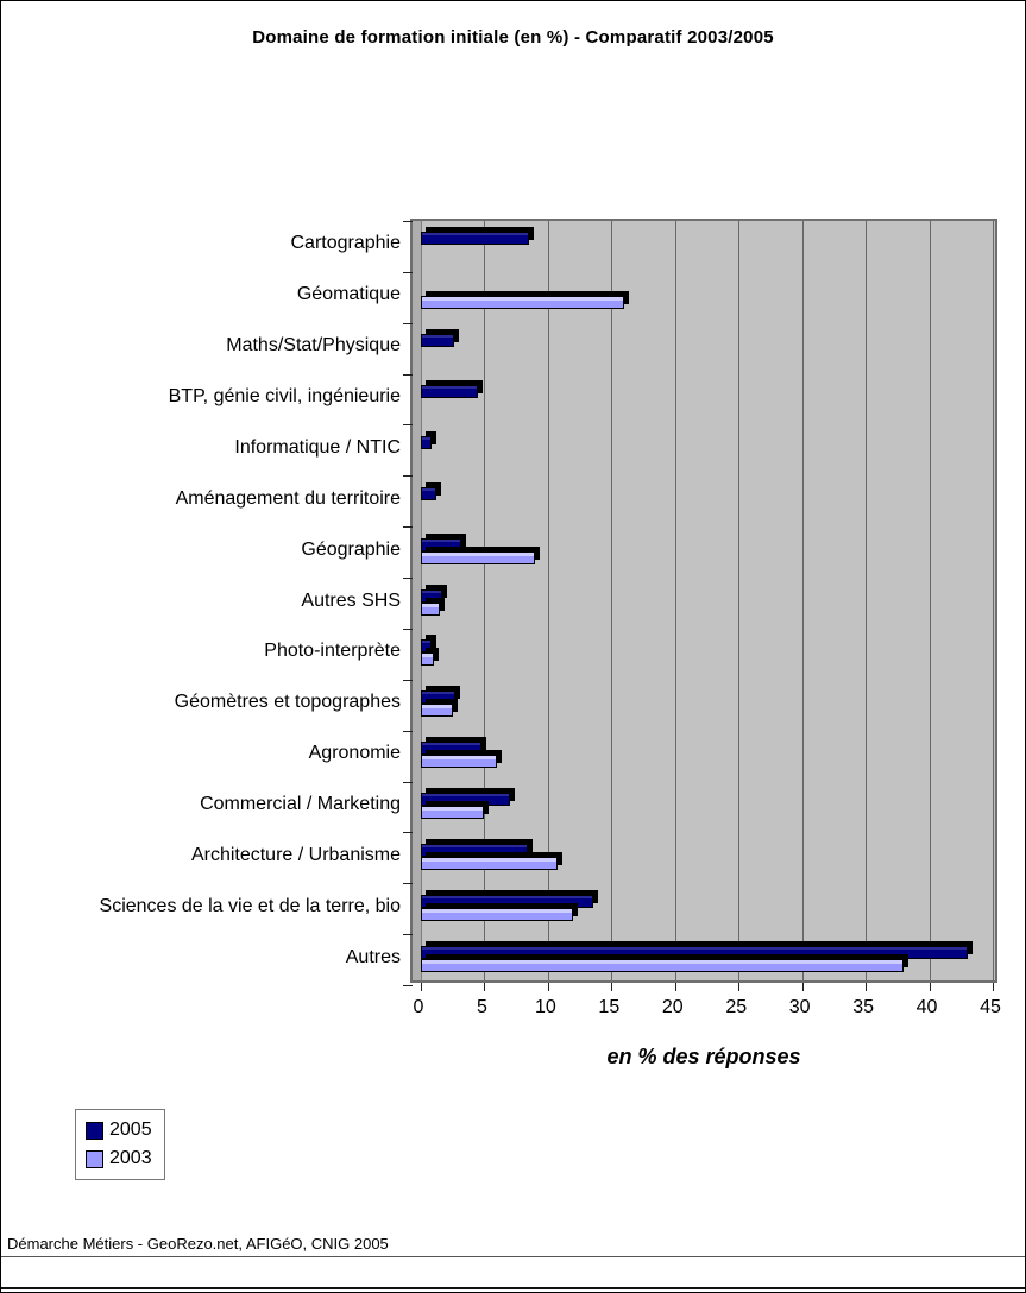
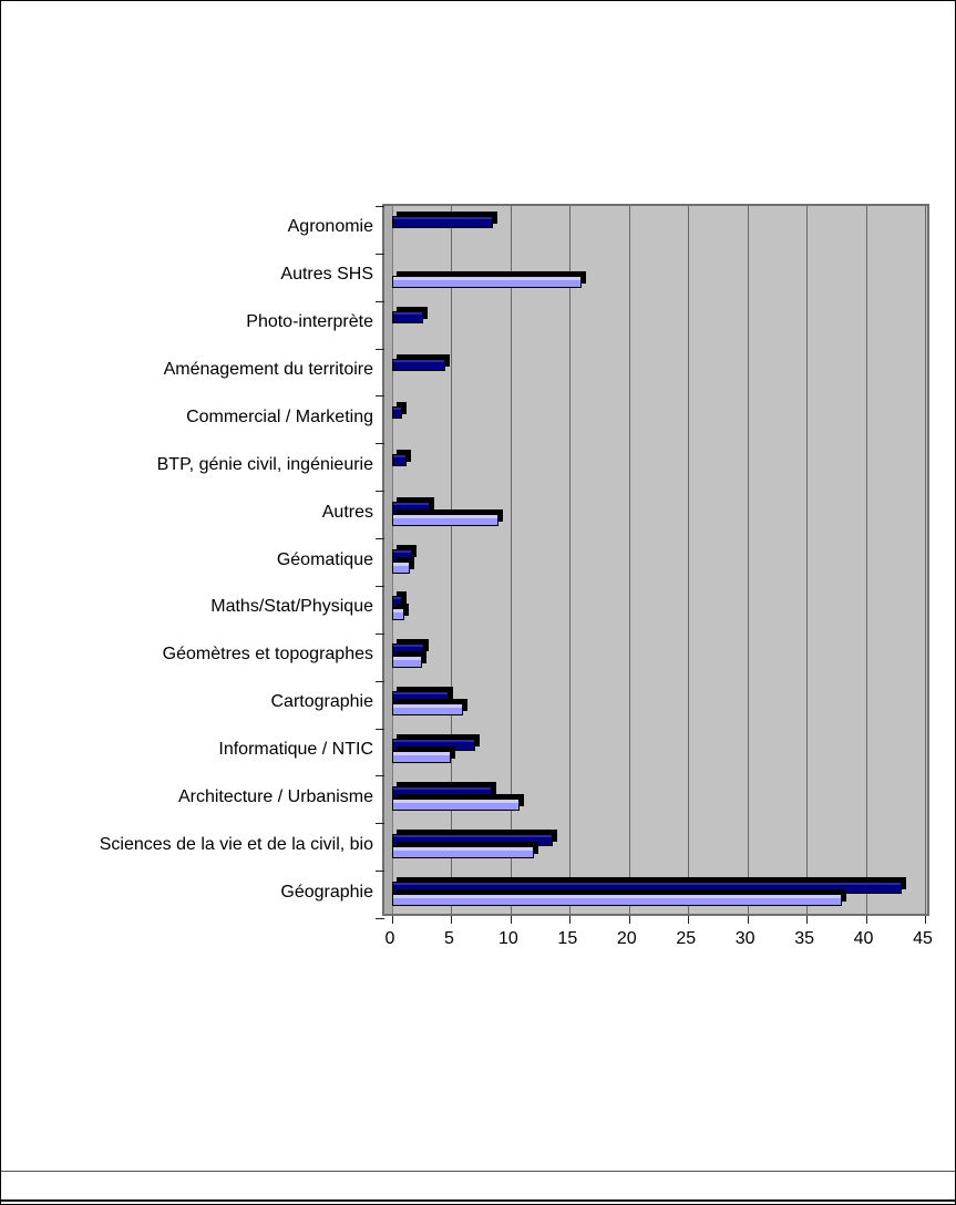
- Domaine de formation initiale (en %) - Comparatif 2003/2005
- Cartographie
+ Agronomie
- Géomatique
+ Autres SHS
- Maths/Stat/Physique
+ Photo-interprète
- BTP, génie civil, ingénieurie
+ Aménagement du territoire
- Informatique / NTIC
+ Commercial / Marketing
- Aménagement du territoire
+ BTP, génie civil, ingénieurie
- Géographie
+ Autres
- Autres SHS
+ Géomatique
- Photo-interprète
+ Maths/Stat/Physique
  Géomètres et topographes
- Agronomie
+ Cartographie
- Commercial / Marketing
+ Informatique / NTIC
  Architecture / Urbanisme
- Sciences de la vie et de la terre, bio
+ Sciences de la vie et de la civil, bio
- Autres
+ Géographie
  0
  5
  10
  15
  20
  25
  30
  35
  40
  45
- en % des réponses
- 2005
- 2003
- Démarche Métiers - GeoRezo.net, AFIGéO, CNIG 2005
